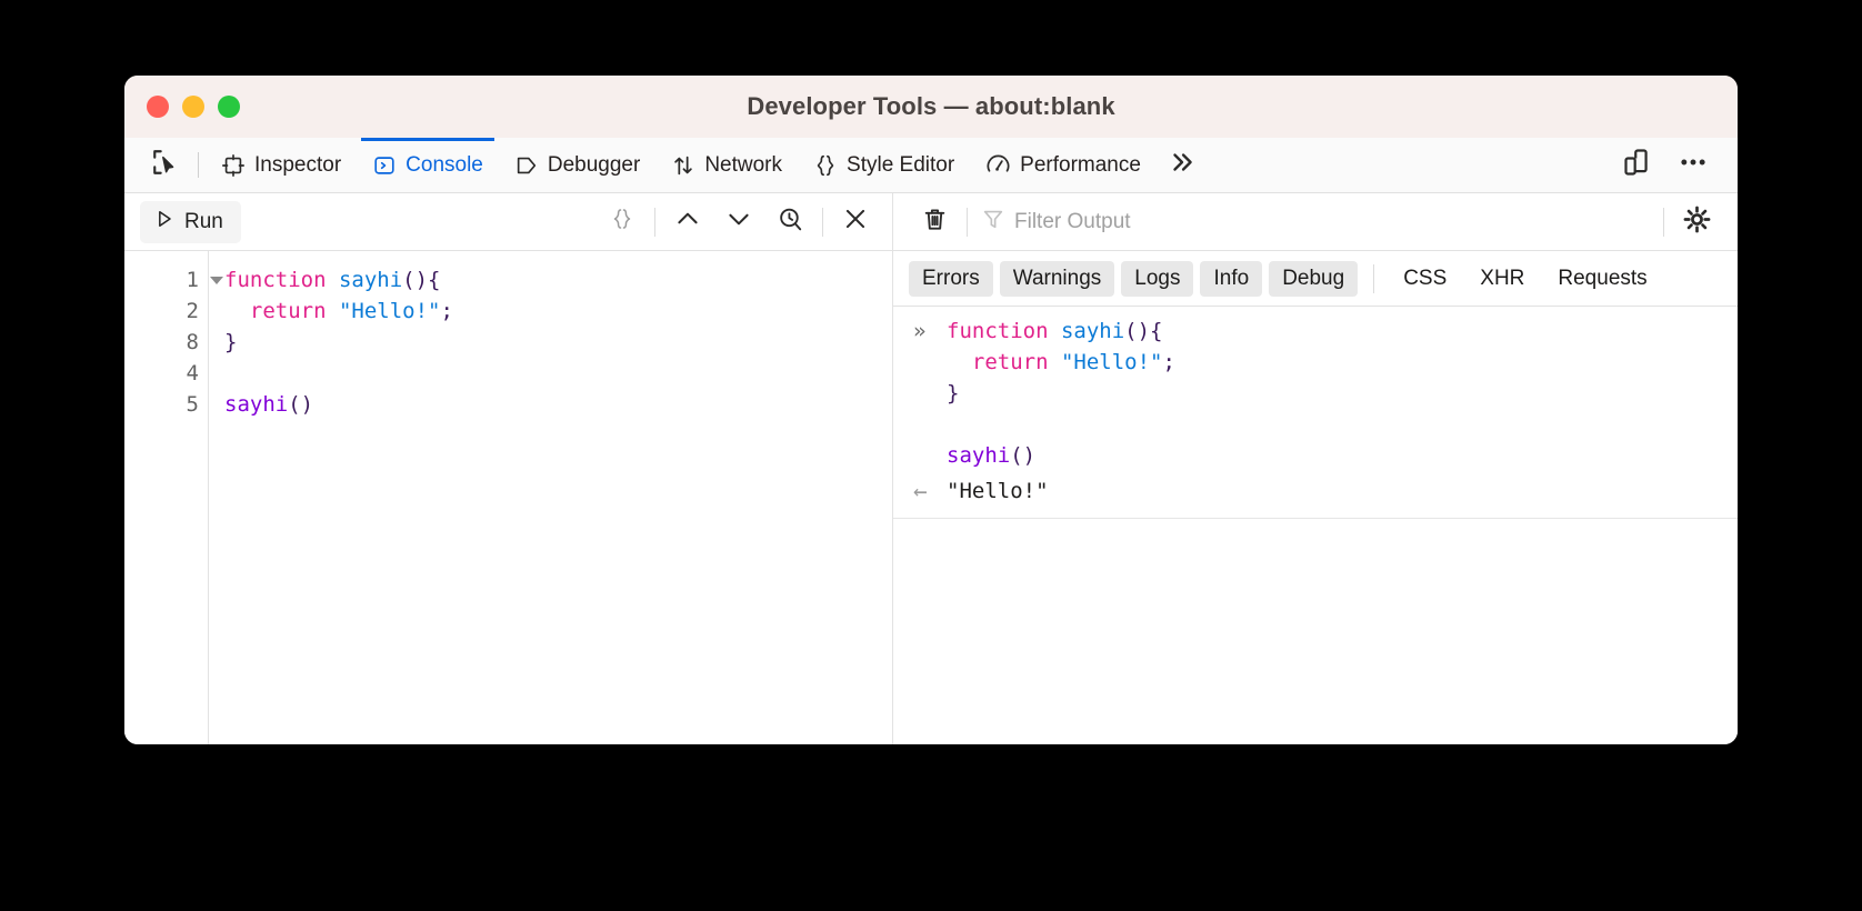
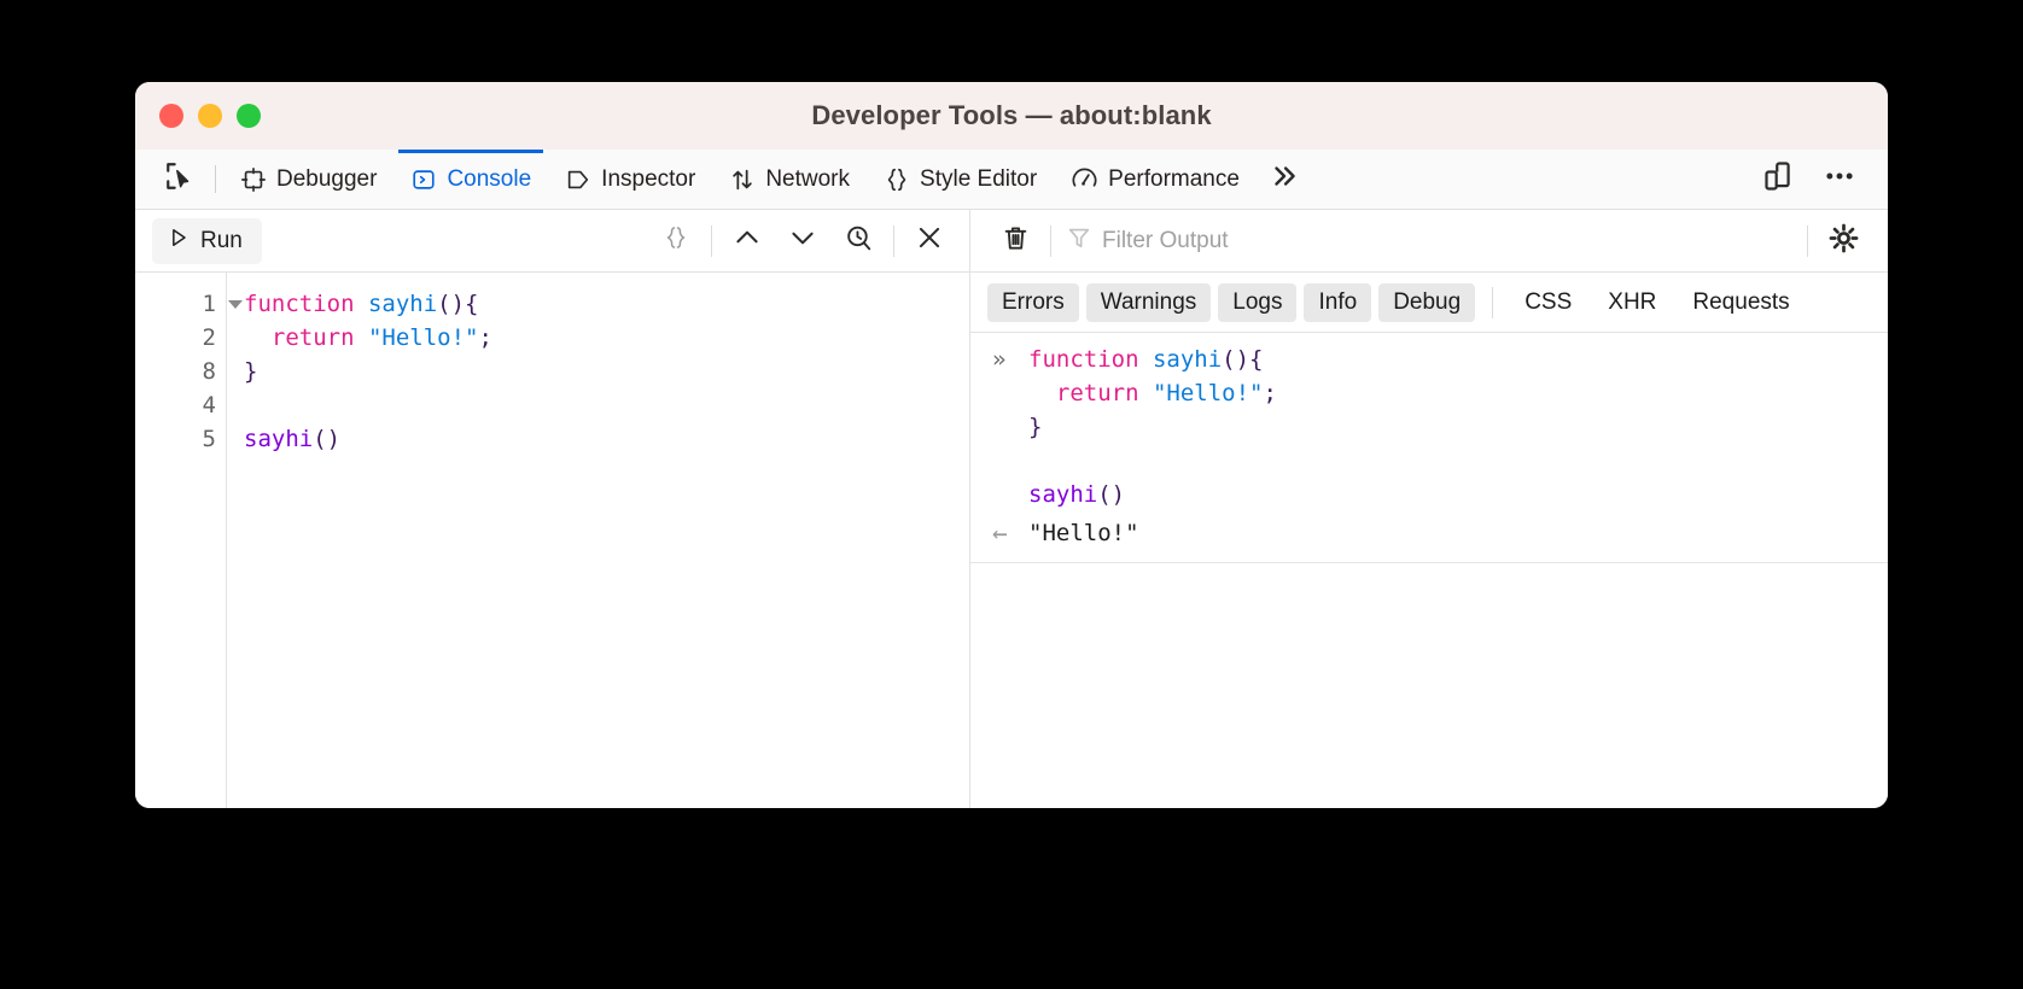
  Developer Tools — about:blank
- Inspector
+ Debugger
  Console
- Debugger
+ Inspector
  Network
  Style Editor
  Performance
  Run
  1
  2
  8
  4
  5
  function sayhi(){
  return "Hello!";
  }
  sayhi()
  Filter Output
  Errors
  Warnings
  Logs
  Info
  Debug
  CSS
  XHR
  Requests
  »
  function sayhi(){
  return "Hello!";
  }
  sayhi()
  ←
  "Hello!"
